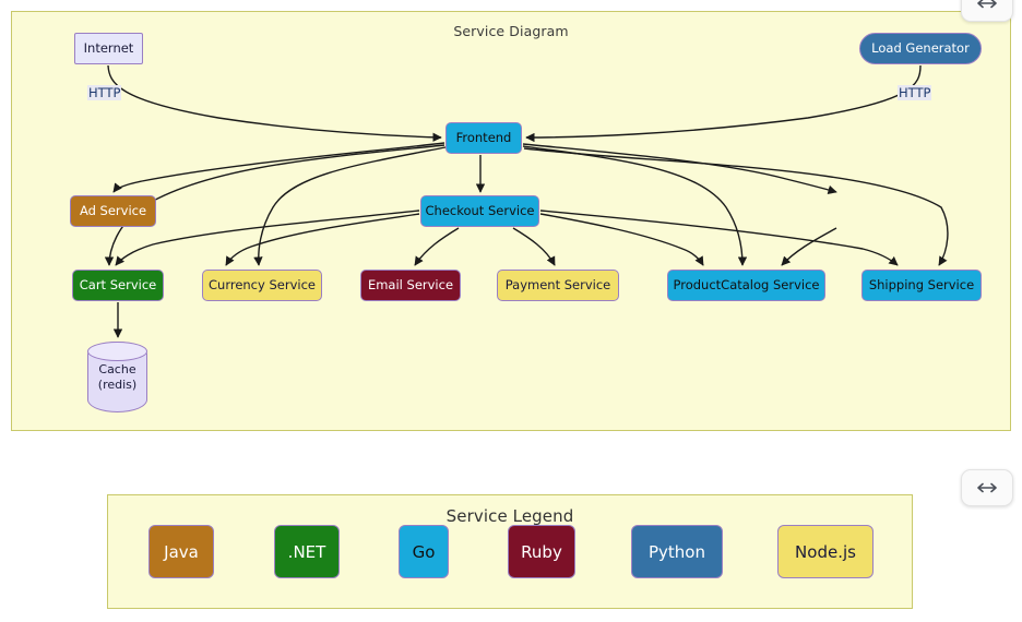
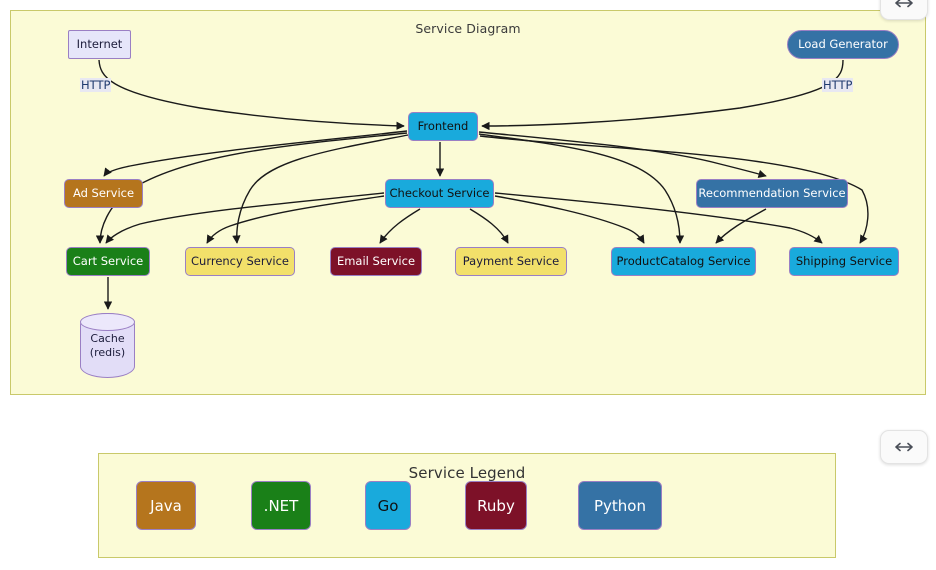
  Service Diagram
  Internet
  Load Generator
  Frontend
  Ad Service
  Checkout Service
+ Recommendation Service
  Cart Service
  Currency Service
  Email Service
  Payment Service
  ProductCatalog Service
  Shipping Service
  Cache
  (redis)
  HTTP
  HTTP
  Service Legend
  Java
  .NET
  Go
  Ruby
  Python
- Node.js
